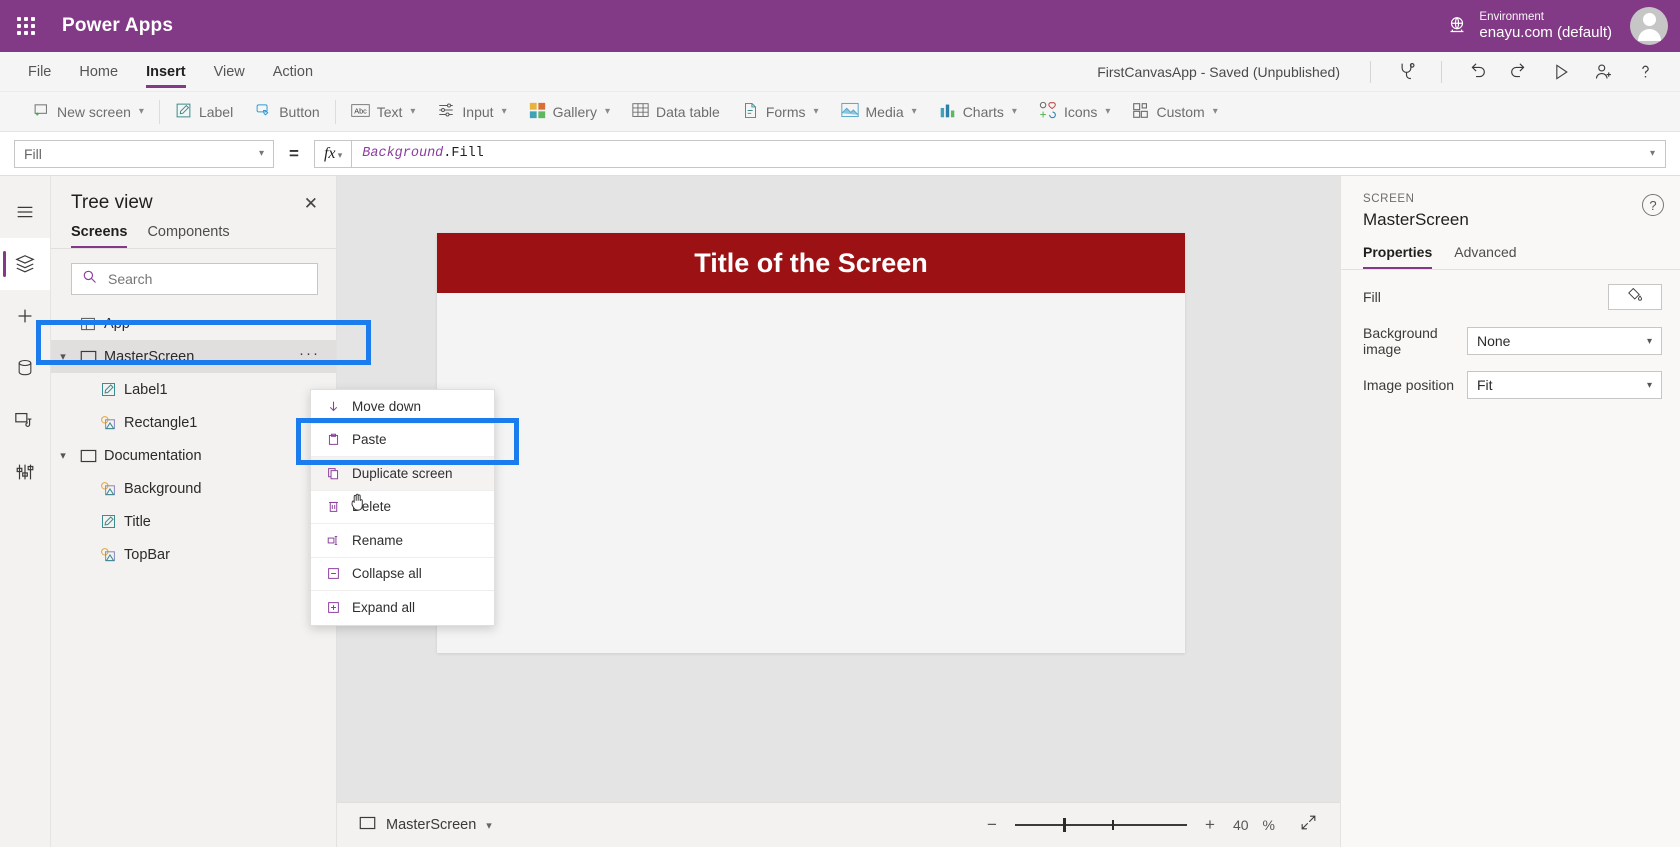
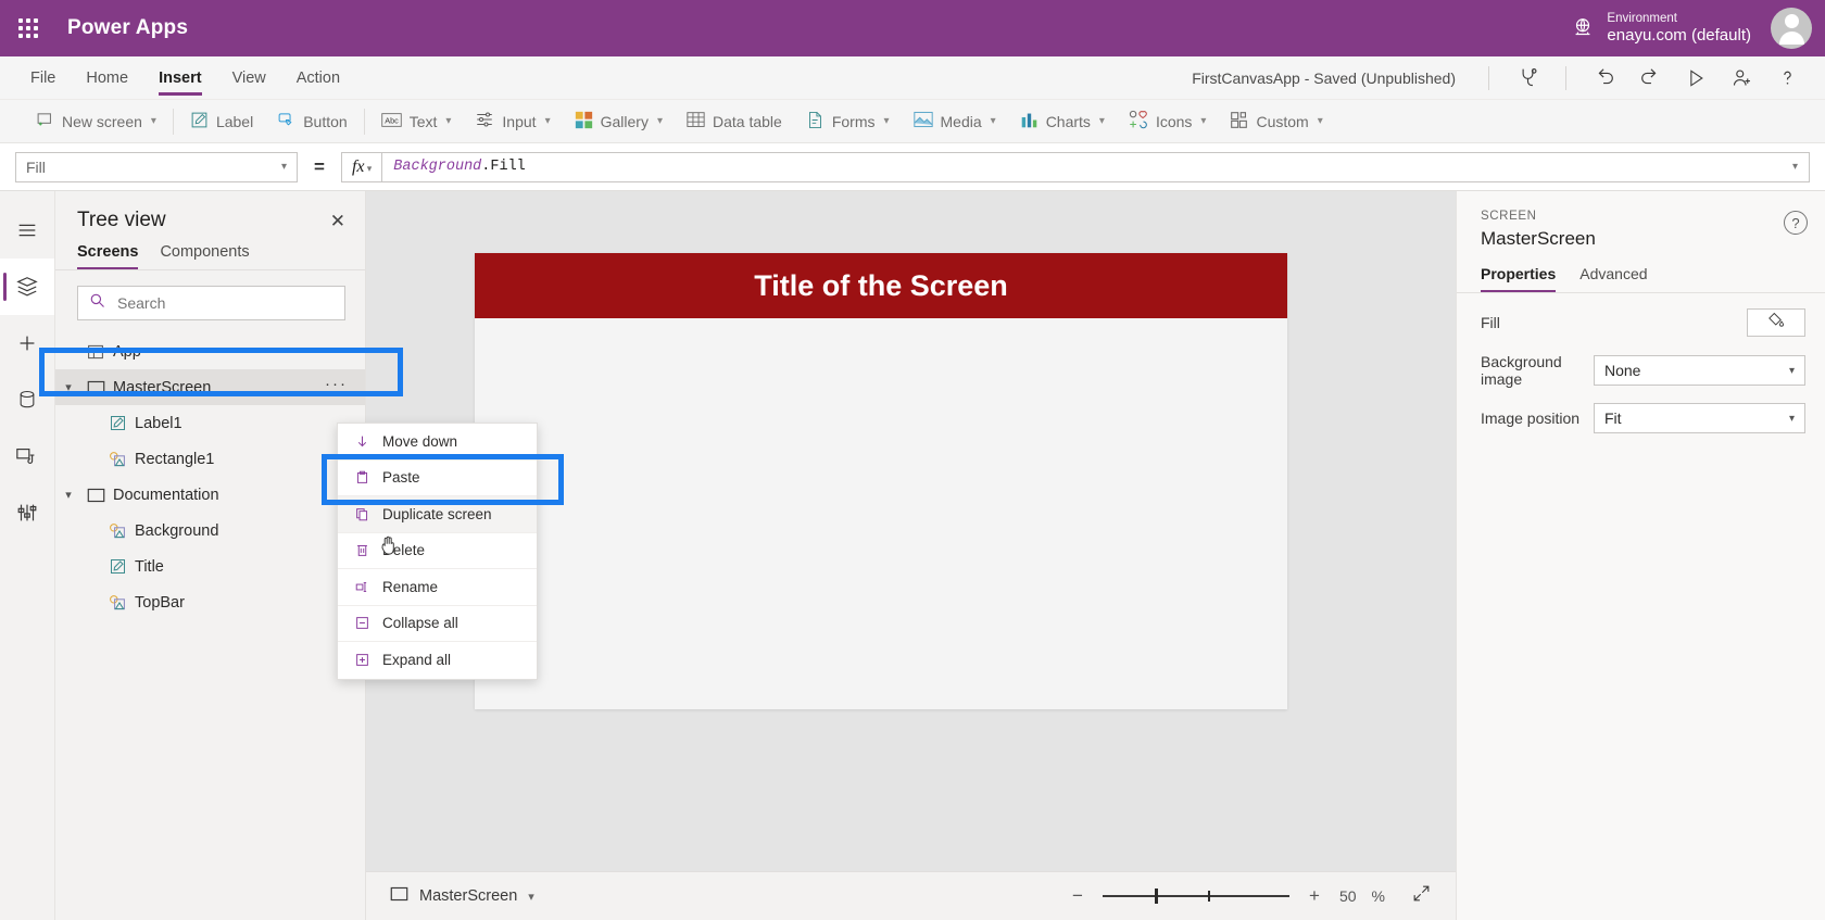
  Power Apps
  Environment
  enayu.com (default)
  File
  Home
  Insert
  View
  Action
  FirstCanvasApp - Saved (Unpublished)
  New screen
  ▾
  Label
  Button
  Abc
  Text
  ▾
  Input
  ▾
  Gallery
  ▾
  Data table
  Forms
  ▾
  Media
  ▾
  Charts
  ▾
  Icons
  ▾
  Custom
  ▾
  Fill
  ▾
  =
  fx ▾
  Background.Fill
  ▾
  Tree view
  ✕
  Screens
  Components
  Search
  App
  ▾
  MasterScreen
  ···
  Label1
  Rectangle1
  ▾
  Documentation
  Background
  Title
  TopBar
  Title of the Screen
  MasterScreen
  ▾
  −
  +
- 40
+ 50
  %
  SCREEN
  MasterScreen
  ?
  Properties
  Advanced
  Fill
  Background image
  None
  ▾
  Image position
  Fit
  ▾
  Move down
  Paste
  Duplicate screen
  elete
  Rename
  Collapse all
  Expand all
